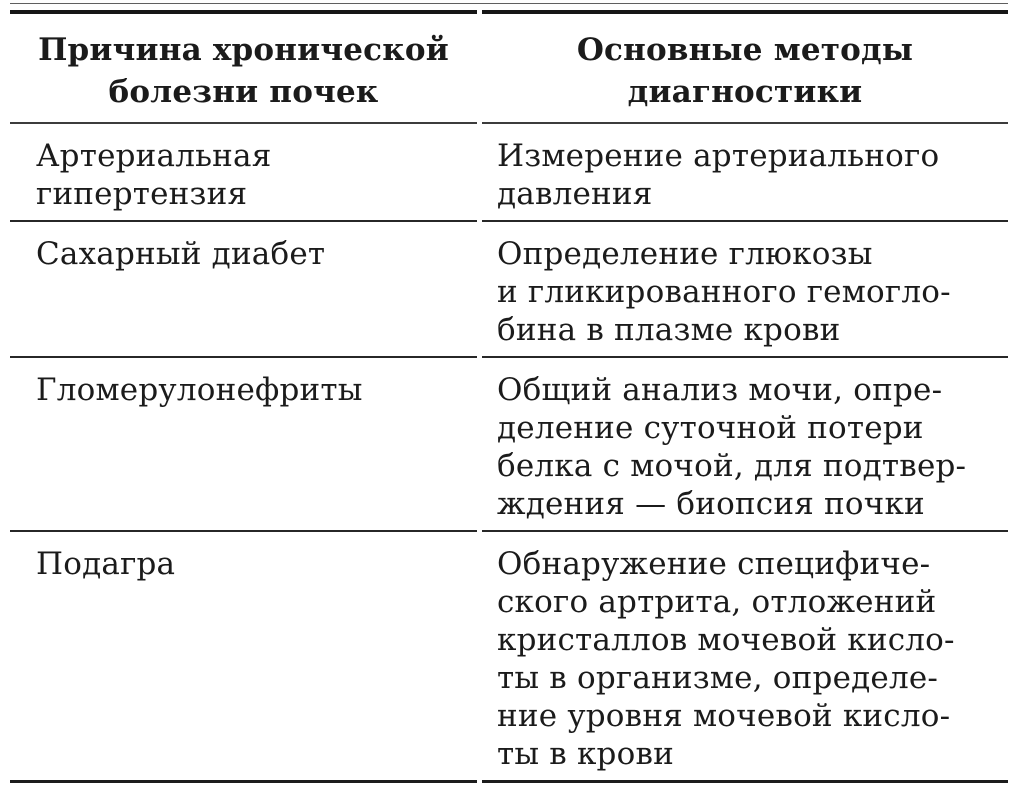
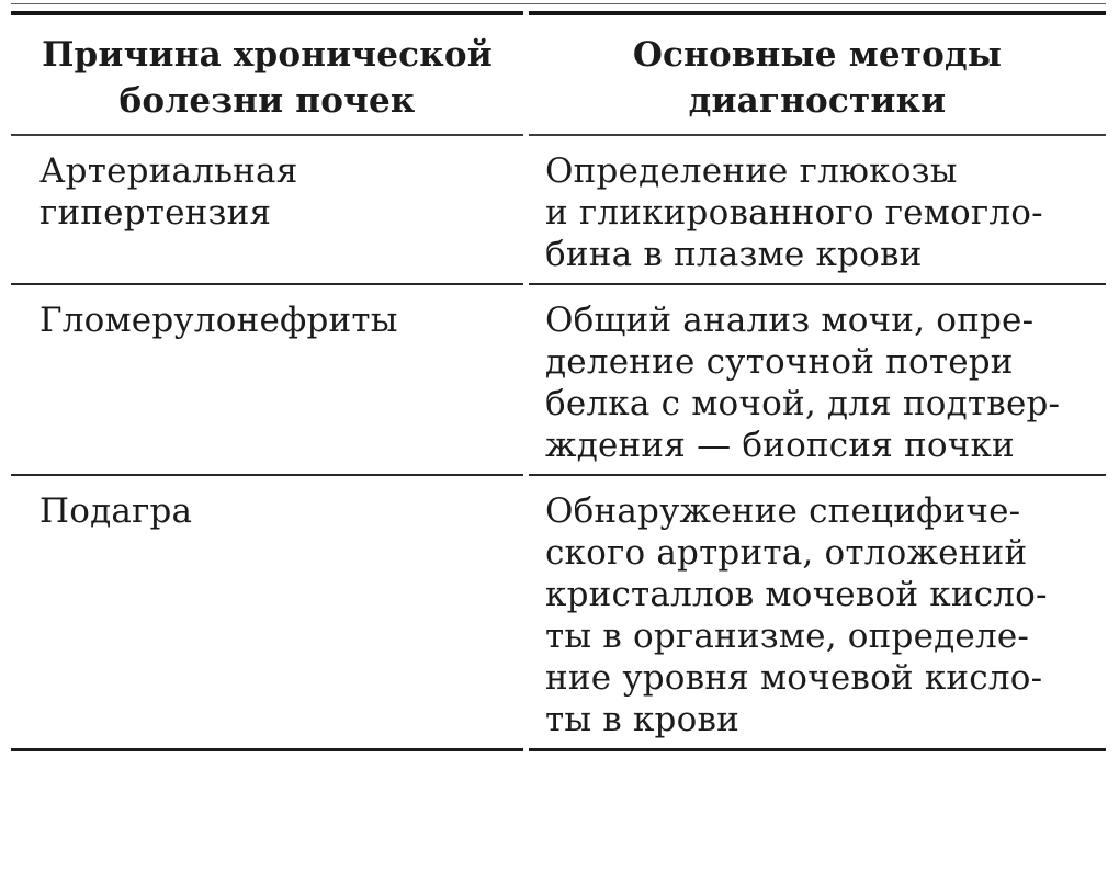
  Причина хронической
  болезни почек
  Основные методы
  диагностики
  Артериальная
  гипертензия
- Измерение артериального
- давления
- Сахарный диабет
  Определение глюкозы
  и гликированного гемогло-
  бина в плазме крови
  Гломерулонефриты
  Общий анализ мочи, опре-
  деление суточной потери
  белка с мочой, для подтвер-
  ждения — биопсия почки
  Подагра
  Обнаружение специфиче-
  ского артрита, отложений
  кристаллов мочевой кисло-
  ты в организме, определе-
  ние уровня мочевой кисло-
  ты в крови
